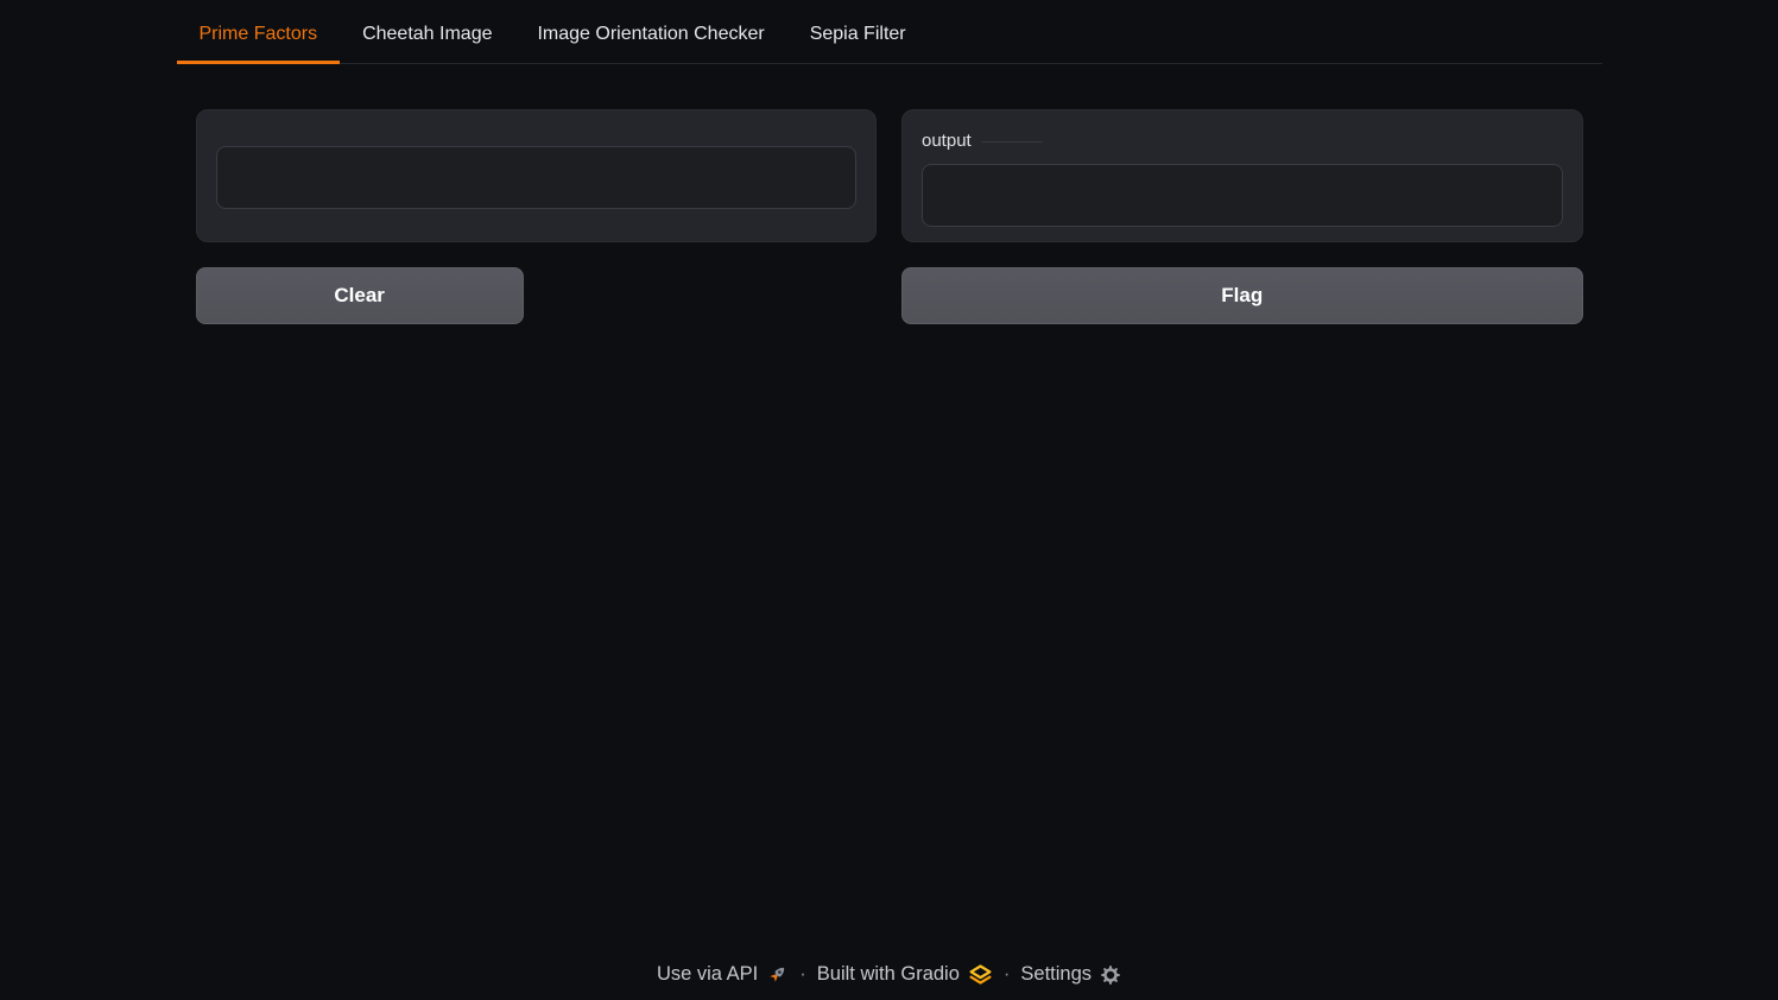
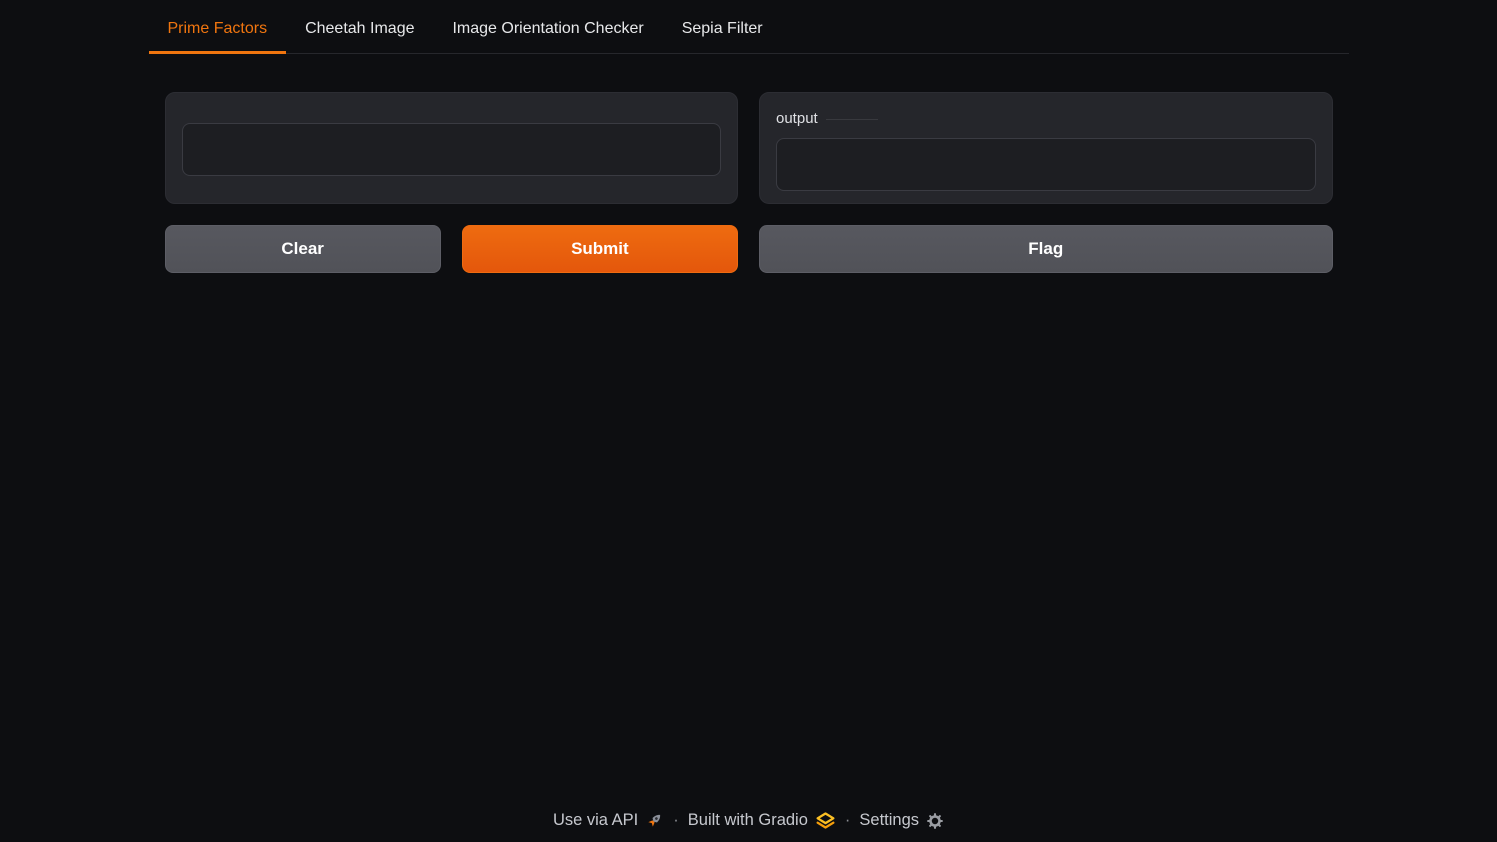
  Prime Factors
  Cheetah Image
  Image Orientation Checker
  Sepia Filter
  output
  Clear
+ Submit
  Flag
  Use via API
  ·
  Built with Gradio
  ·
  Settings
